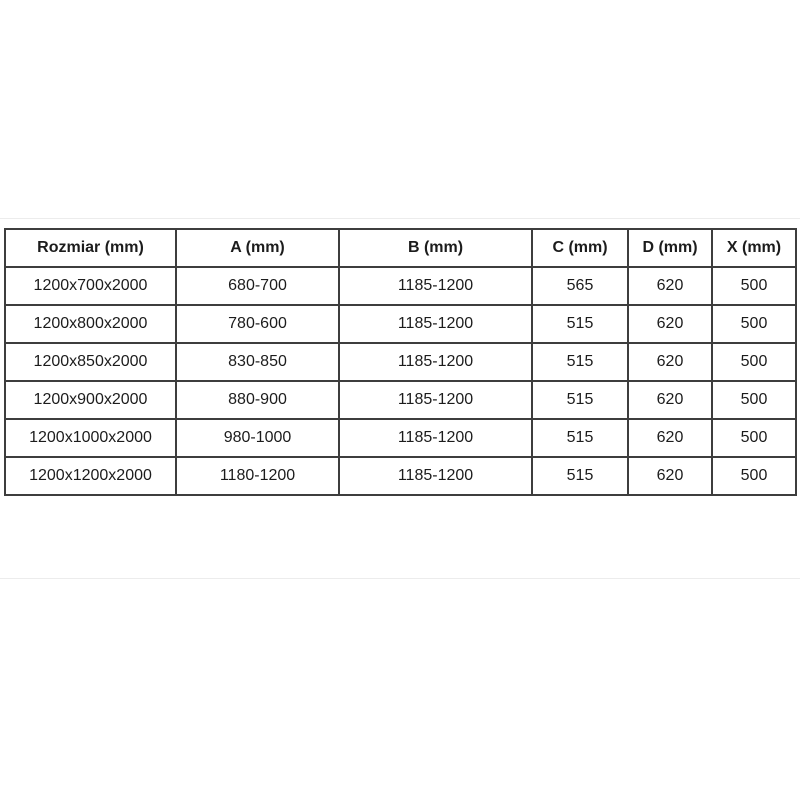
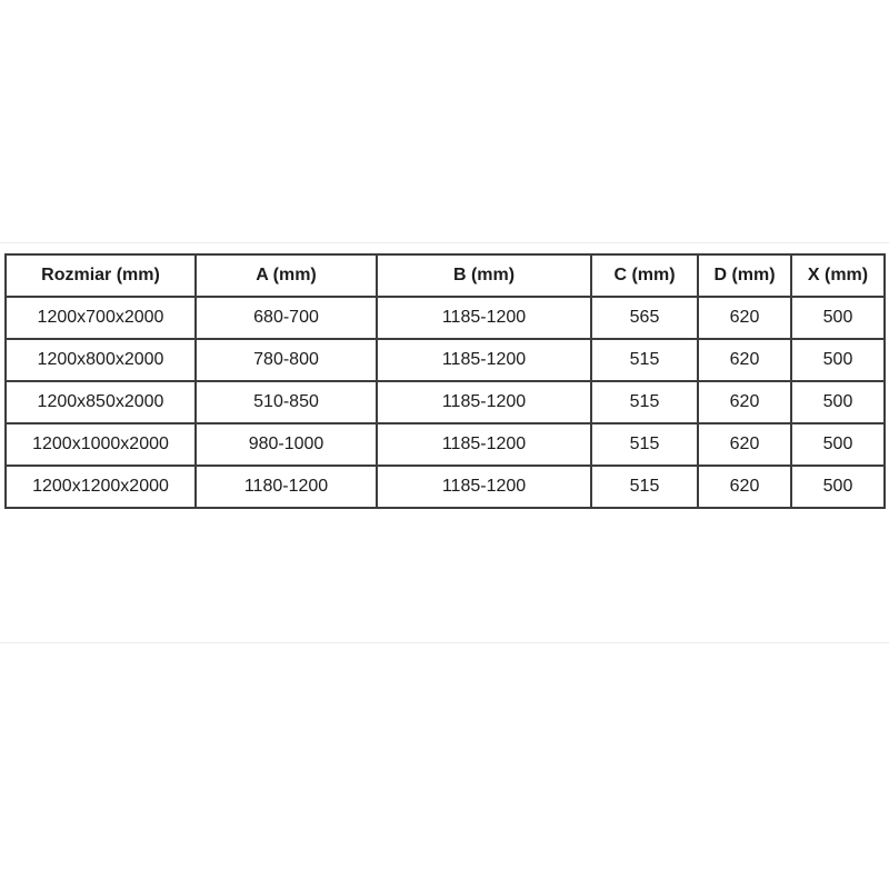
  Rozmiar (mm)	A (mm)	B (mm)	C (mm)	D (mm)	X (mm)
  1200x700x2000	680-700	1185-1200	565	620	500
- 1200x800x2000	780-600	1185-1200	515	620	500
+ 1200x800x2000	780-800	1185-1200	515	620	500
- 1200x850x2000	830-850	1185-1200	515	620	500
+ 1200x850x2000	510-850	1185-1200	515	620	500
- 1200x900x2000	880-900	1185-1200	515	620	500
  1200x1000x2000	980-1000	1185-1200	515	620	500
  1200x1200x2000	1180-1200	1185-1200	515	620	500
